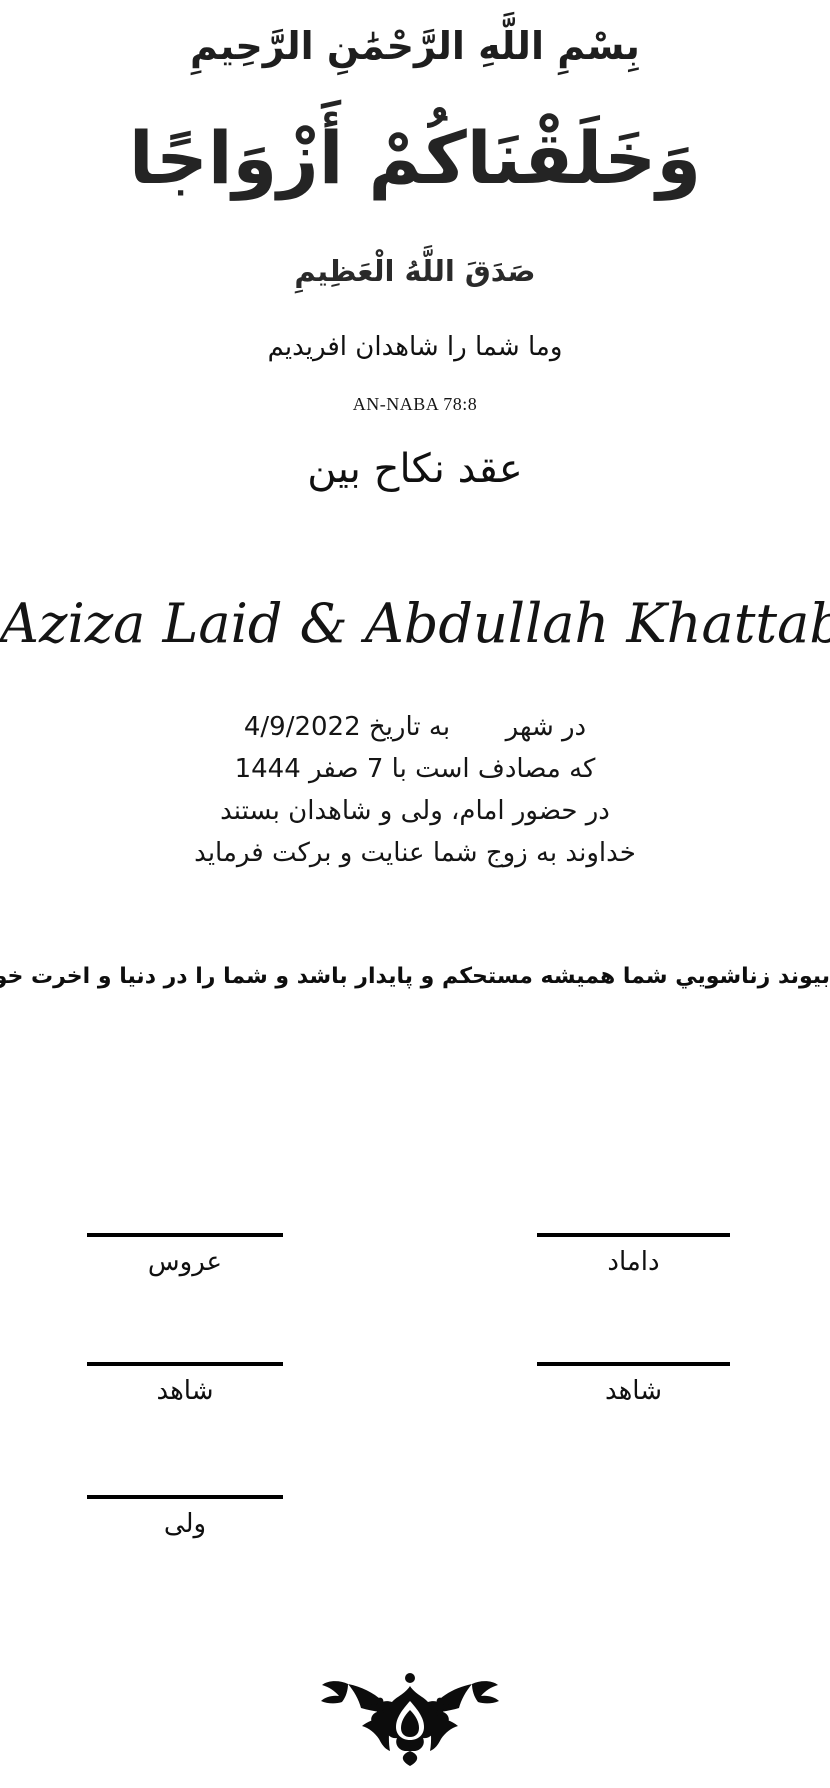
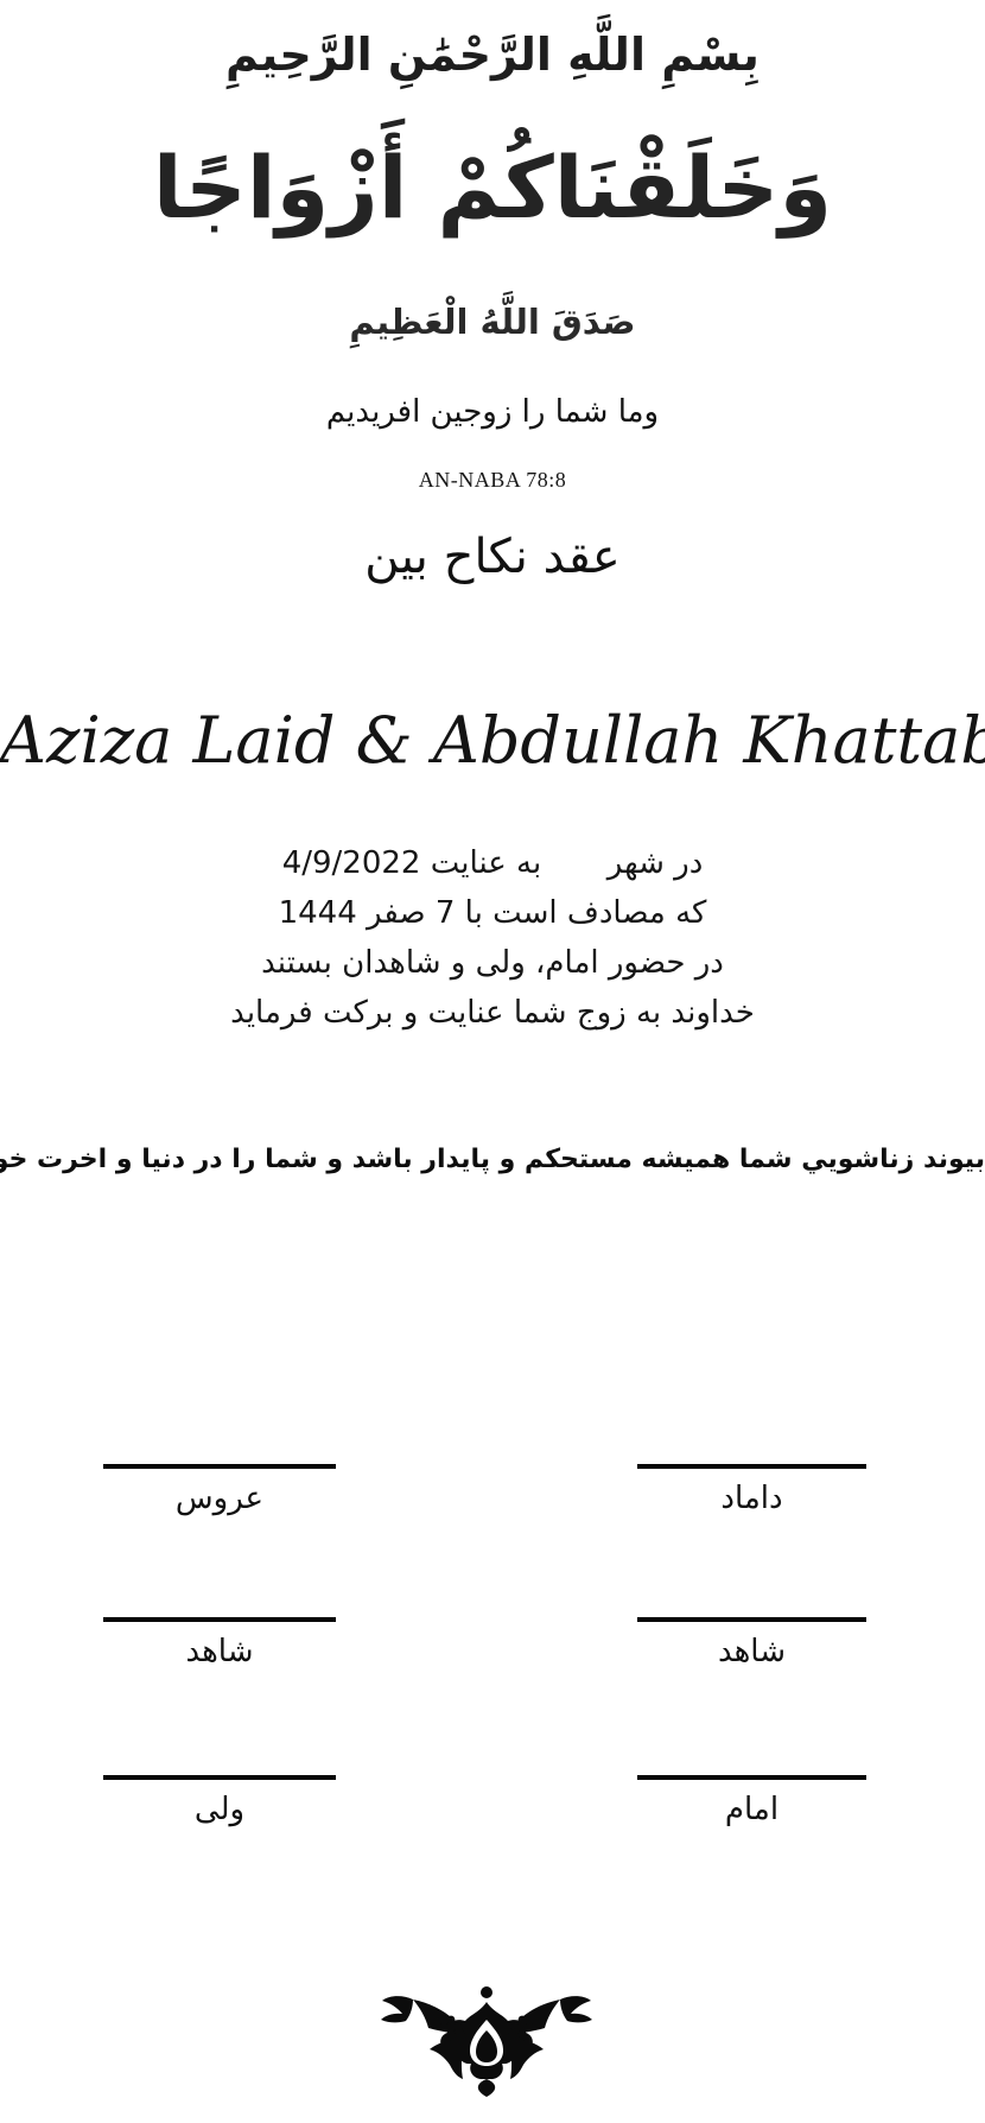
  بِسْمِ اللَّهِ الرَّحْمَٰنِ الرَّحِيمِ
  وَخَلَقْنَاكُمْ أَزْوَاجًا
  صَدَقَ اللَّهُ الْعَظِيمِ
- وما شما را شاهدان افريديم
+ وما شما را زوجين افريديم
  AN-NABA 78:8
  عقد نكاح بين
  Aziza Laid & Abdullah Khattab
- در شهر به تاریخ 4/9/2022
+ در شهر به عنایت 4/9/2022
  که مصادف است با 7 صفر 1444
  در حضور امام، ولی و شاهدان بستند
  خداوند به زوج شما عنایت و برکت فرماید
  بيوند زناشويي شما هميشه مستحكم و پايدار باشد و شما را در دنيا و اخرت خو
  داماد
  عروس
  شاهد
  شاهد
+ امام
  ولی
